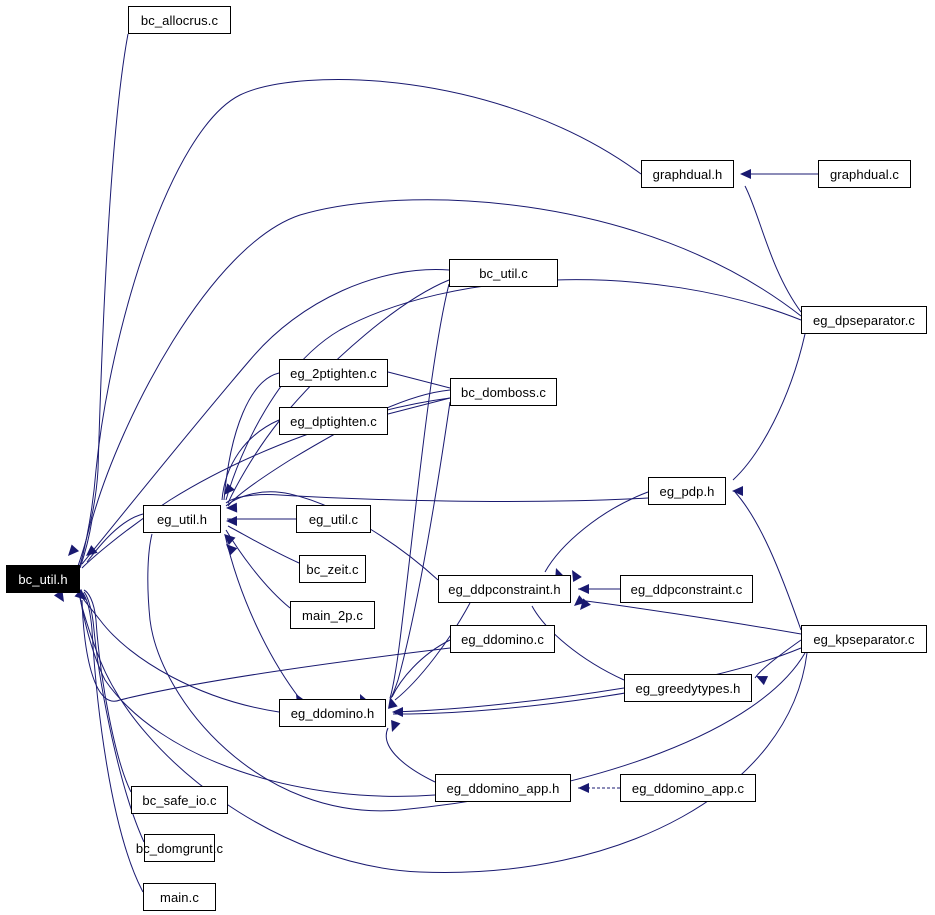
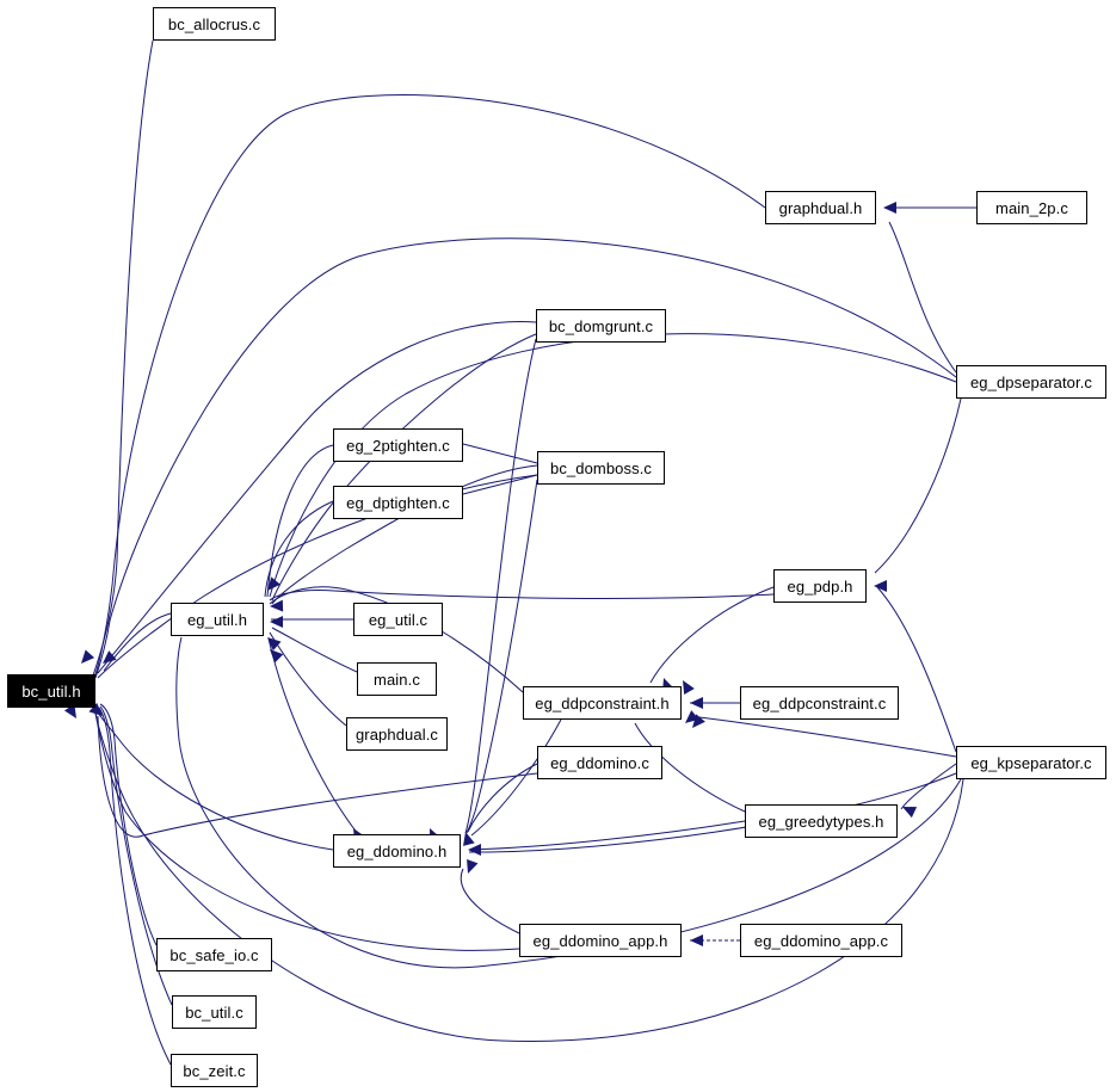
  bc_allocrus.c
  graphdual.h
- graphdual.c
+ main_2p.c
- bc_util.c
+ bc_domgrunt.c
  eg_dpseparator.c
  eg_2ptighten.c
  bc_domboss.c
  eg_dptighten.c
  eg_pdp.h
  eg_util.h
  eg_util.c
- bc_zeit.c
+ main.c
  bc_util.h
  eg_ddpconstraint.h
  eg_ddpconstraint.c
- main_2p.c
+ graphdual.c
  eg_ddomino.c
  eg_kpseparator.c
  eg_greedytypes.h
  eg_ddomino.h
  eg_ddomino_app.h
  eg_ddomino_app.c
  bc_safe_io.c
- bc_domgrunt.c
+ bc_util.c
- main.c
+ bc_zeit.c
